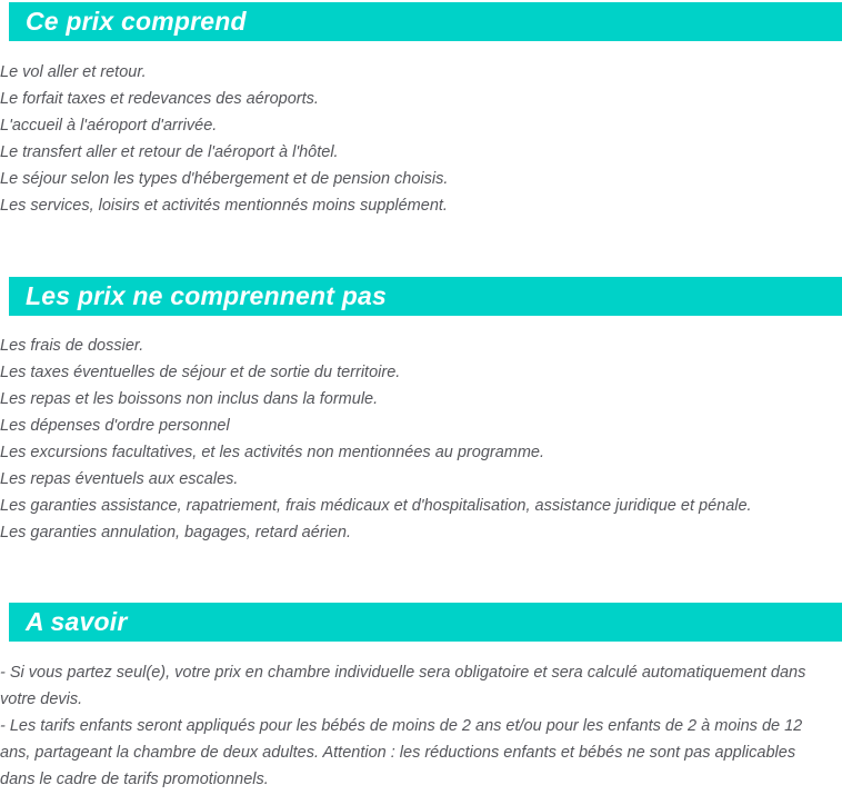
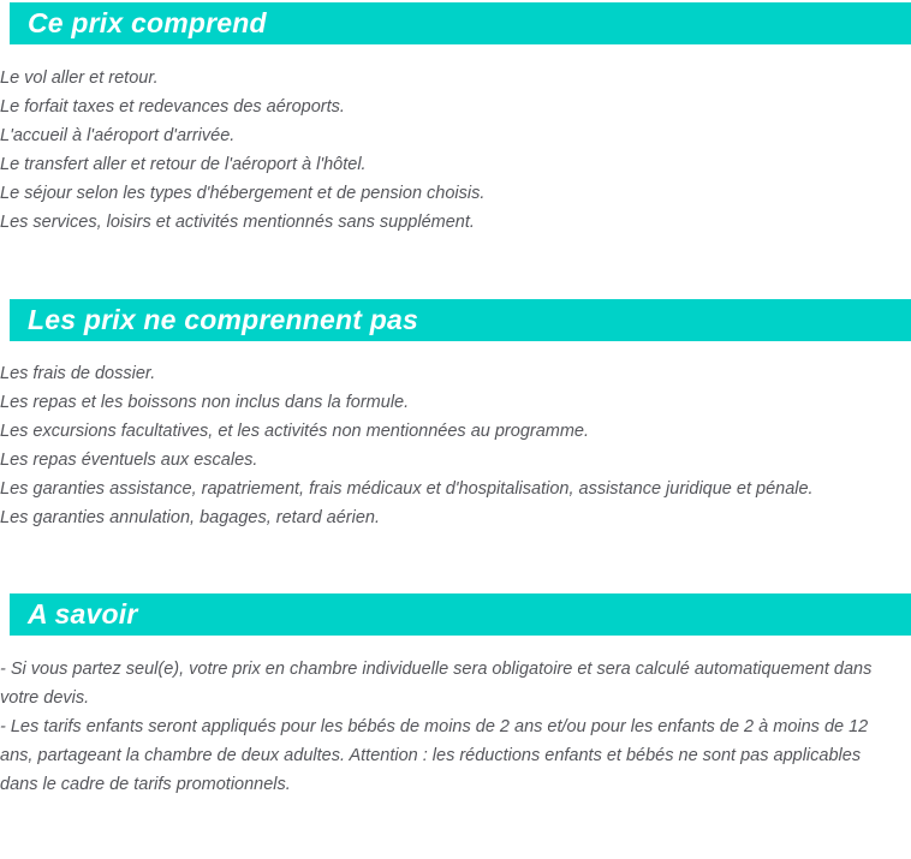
  Ce prix comprend
  Le vol aller et retour.
  Le forfait taxes et redevances des aéroports.
  L'accueil à l'aéroport d'arrivée.
  Le transfert aller et retour de l'aéroport à l'hôtel.
  Le séjour selon les types d'hébergement et de pension choisis.
- Les services, loisirs et activités mentionnés moins supplément.
+ Les services, loisirs et activités mentionnés sans supplément.
  Les prix ne comprennent pas
  Les frais de dossier.
- Les taxes éventuelles de séjour et de sortie du territoire.
  Les repas et les boissons non inclus dans la formule.
- Les dépenses d'ordre personnel
  Les excursions facultatives, et les activités non mentionnées au programme.
  Les repas éventuels aux escales.
  Les garanties assistance, rapatriement, frais médicaux et d'hospitalisation, assistance juridique et pénale.
  Les garanties annulation, bagages, retard aérien.
  A savoir
  - Si vous partez seul(e), votre prix en chambre individuelle sera obligatoire et sera calculé automatiquement dans votre devis.
  - Les tarifs enfants seront appliqués pour les bébés de moins de 2 ans et/ou pour les enfants de 2 à moins de 12 ans, partageant la chambre de deux adultes. Attention : les réductions enfants et bébés ne sont pas applicables dans le cadre de tarifs promotionnels.
